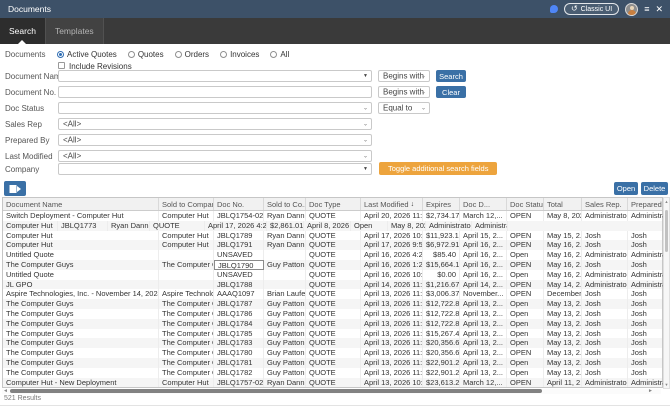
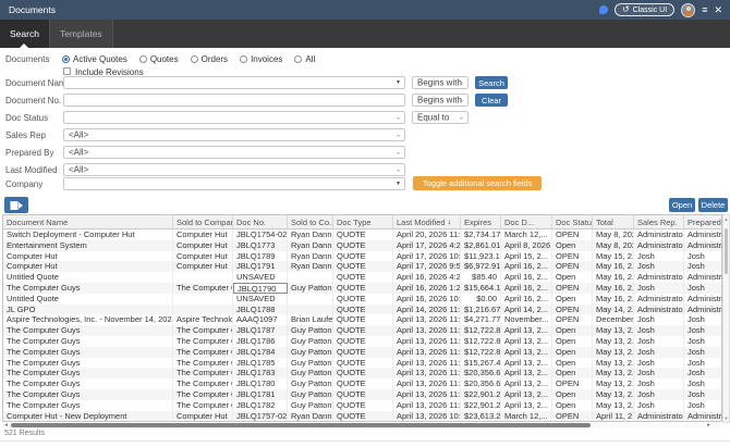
  Documents
  ↺
  ≡
  ✕
  Search
  Templates
  Documents
  Active Quotes
  Quotes
  Orders
  Invoices
  All
  Include Revisions
  Document Na
  Begins with
  Search
  Document No.
  Begins with
  Clear
  Doc Status
  Equal to
  Sales Rep
  <All>
  Prepared By
  <All>
  Last Modified
  <All>
  Company
  Toggle additional search fields
  Open
  Delete
  Document Name
  Sold to Compa
  Doc No.
  Sold to Co.
  Doc Type
  Last Modified
  Expires
  Doc D...
  Doc Statu
  Total
  Sales Rep.
  Prepared
  Switch Deployment - Computer Hut
  Computer Hut
  JBLQ1754-02
  Ryan Dann
  QUOTE
  April 20, 2026 11:
  $2,734.17
  March 12,...
  OPEN
  May 8, 20
  Administrator
+ Entertainment System
  Computer Hut
  JBLQ1773
  Ryan Dann
  QUOTE
  April 17, 2026 4:2
  $2,861.01
  April 8, 2026
  Open
  May 8, 20
  Administrator
  Computer Hut
  Computer Hut
  JBLQ1789
  Ryan Dann
  QUOTE
  April 17, 2026 10:
  $11,923.1
  April 15, 2...
  OPEN
  May 15, 2.
  Josh
  Josh
  Computer Hut
  Computer Hut
  JBLQ1791
  Ryan Dann
  QUOTE
  April 17, 2026 9:5
  $6,972.91
  April 16, 2...
  OPEN
  May 16, 2.
  Josh
  Josh
  Untitled Quote
  UNSAVED
  QUOTE
  April 16, 2026 4:2
  $85.40
  April 16, 2...
  Open
  May 16, 2.
  Administrator
  The Computer Guys
  The Computer
  JBLQ1790
  Guy Patton
  QUOTE
  April 16, 2026 1:2
  $15,664.1
  April 16, 2...
  OPEN
  May 16, 2.
  Josh
  Josh
  Untitled Quote
  UNSAVED
  QUOTE
  April 16, 2026 10:
  $0.00
  April 16, 2...
  Open
  May 16, 2.
  Administrator
  JL GPO
  JBLQ1788
  QUOTE
  April 14, 2026 11:
  $1,216.67
  April 14, 2...
  OPEN
  May 14, 2.
  Administrator
  Aspire Technologies, Inc. - November 14, 202
  Aspire Technolo
  AAAQ1097
  Brian Laufe
  QUOTE
  April 13, 2026 11:
- $3,006.37
+ $4,271.77
  November...
  OPEN
  December
  Josh
  Josh
  The Computer Guys
  The Computer
  JBLQ1787
  Guy Patton
  QUOTE
  April 13, 2026 11:
  $12,722.8
  April 13, 2...
  Open
  May 13, 2.
  Josh
  Josh
  The Computer Guys
  The Computer
  JBLQ1786
  Guy Patton
  QUOTE
  April 13, 2026 11:
  $12,722.8
  April 13, 2...
  Open
  May 13, 2.
  Josh
  Josh
  The Computer Guys
  The Computer
  JBLQ1784
  Guy Patton
  QUOTE
  April 13, 2026 11:
  $12,722.8
  April 13, 2...
  Open
  May 13, 2.
  Josh
  Josh
  The Computer Guys
  The Computer
  JBLQ1785
  Guy Patton
  QUOTE
  April 13, 2026 11:
  $15,267.4
  April 13, 2...
  Open
  May 13, 2.
  Josh
  Josh
  The Computer Guys
  The Computer
  JBLQ1783
  Guy Patton
  QUOTE
  April 13, 2026 11:
  $20,356.6
  April 13, 2...
  Open
  May 13, 2.
  Josh
  Josh
  The Computer Guys
  The Computer
  JBLQ1780
  Guy Patton
  QUOTE
  April 13, 2026 11:
  $20,356.6
  April 13, 2...
  OPEN
  May 13, 2.
  Josh
  Josh
  The Computer Guys
  The Computer
  JBLQ1781
  Guy Patton
  QUOTE
  April 13, 2026 11:
  $22,901.2
  April 13, 2...
  Open
  May 13, 2.
  Josh
  Josh
  The Computer Guys
  The Computer
  JBLQ1782
  Guy Patton
  QUOTE
  April 13, 2026 11:
  $22,901.2
  April 13, 2...
  Open
  May 13, 2.
  Josh
  Josh
  Computer Hut - New Deployment
  Computer Hut
  JBLQ1757-02
  Ryan Dann
  QUOTE
  April 13, 2026 10:
  $23,613.2
  March 12,...
  OPEN
  April 11, 2.
  Administrator
